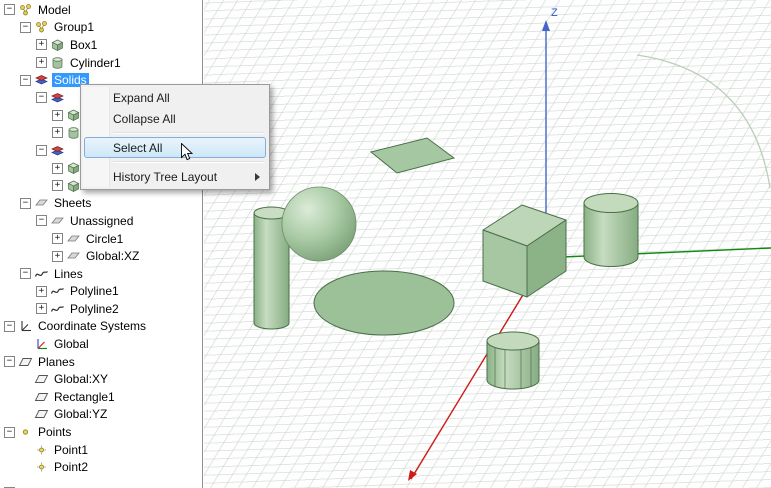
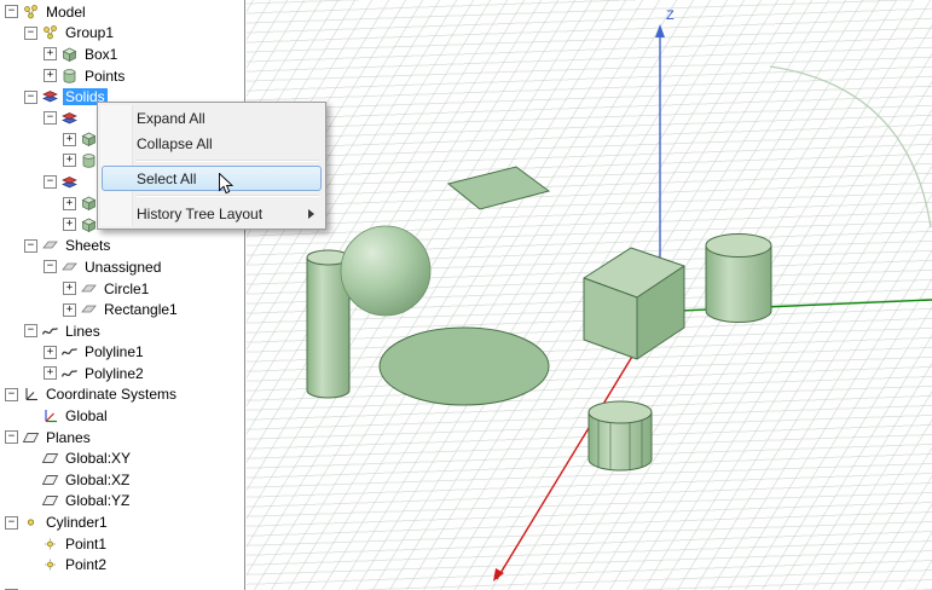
  Z
  −
  Model
  −
  Group1
  +
  Box1
  +
- Cylinder1
+ Points
  −
  Solids
  −
  +
  +
  −
  +
  +
  −
  Sheets
  −
  Unassigned
  +
  Circle1
  +
- Global:XZ
+ Rectangle1
  −
  Lines
  +
  Polyline1
  +
  Polyline2
  −
  Coordinate Systems
  Global
  −
  Planes
  Global:XY
- Rectangle1
+ Global:XZ
  Global:YZ
  −
- Points
+ Cylinder1
  Point1
  Point2
  Expand All
  Collapse All
  Select All
  History Tree Layout
